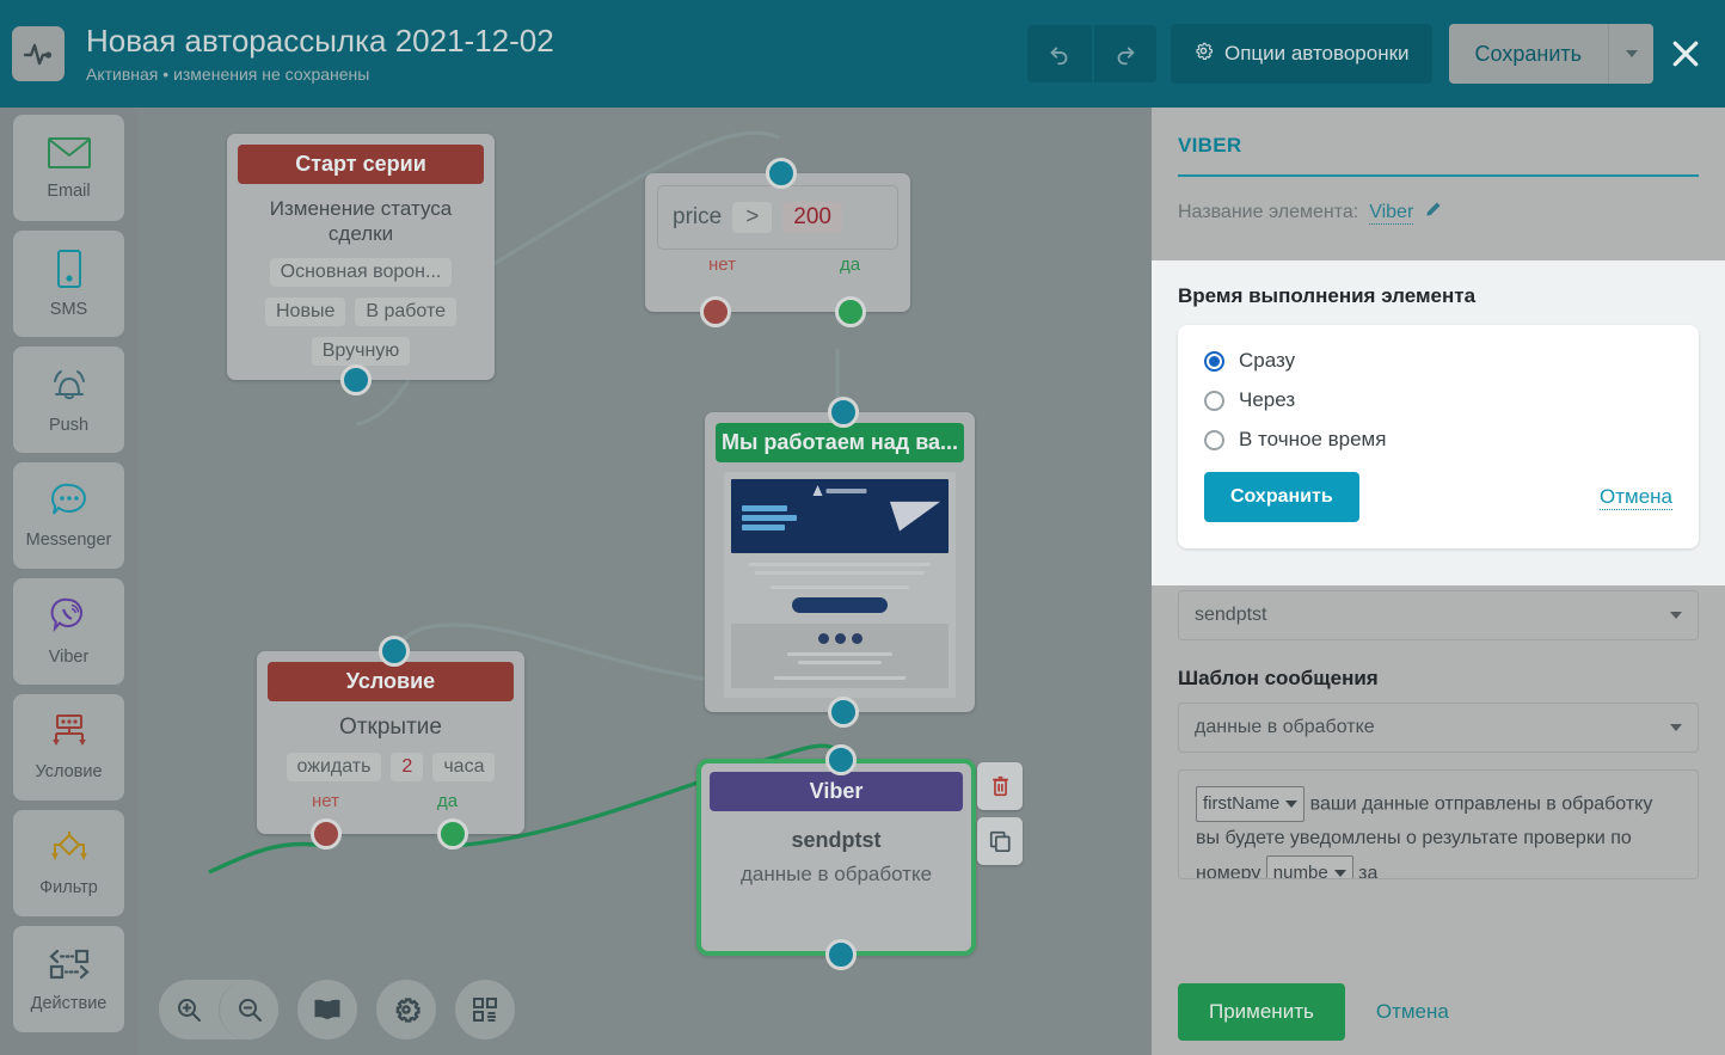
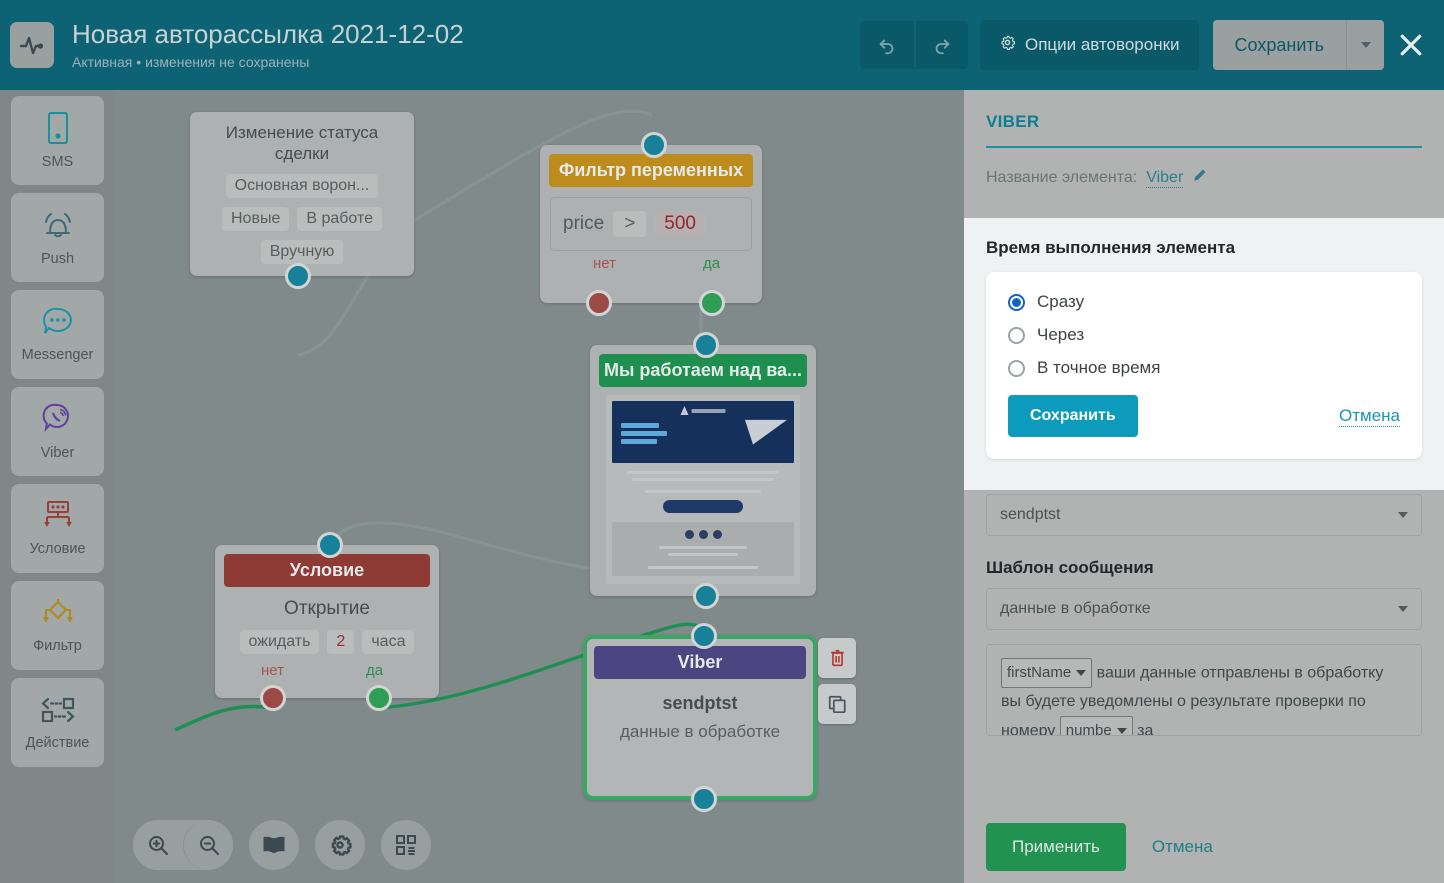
  Новая авторассылка 2021-12-02
  Активная • изменения не сохранены
  Опции автоворонки
  Сохранить
- Email
  SMS
  Push
  Messenger
  Viber
  Условие
  Фильтр
  Действие
- Старт серии
  Изменение статуса сделки
  Основная ворон...
  Новые
  В работе
  Вручную
+ Фильтр переменных
  price
  >
- 200
+ 500
  нет
  да
  Мы работаем над ва...
  Условие
  Открытие
  ожидать
  2
  часа
  нет
  да
  Viber
  sendptst
  данные в обработке
  VIBER
  Название элемента:
  Viber
  Время выполнения элемента
  Сразу
  Через
  В точное время
  Сохранить
  Отмена
  sendptst
  Шаблон сообщения
  данные в обработке
  firstName
  ваши данные отправлены в обработку вы будете уведомлены о результате проверки по номеру
  numbe
  за
  Применить
  Отмена
